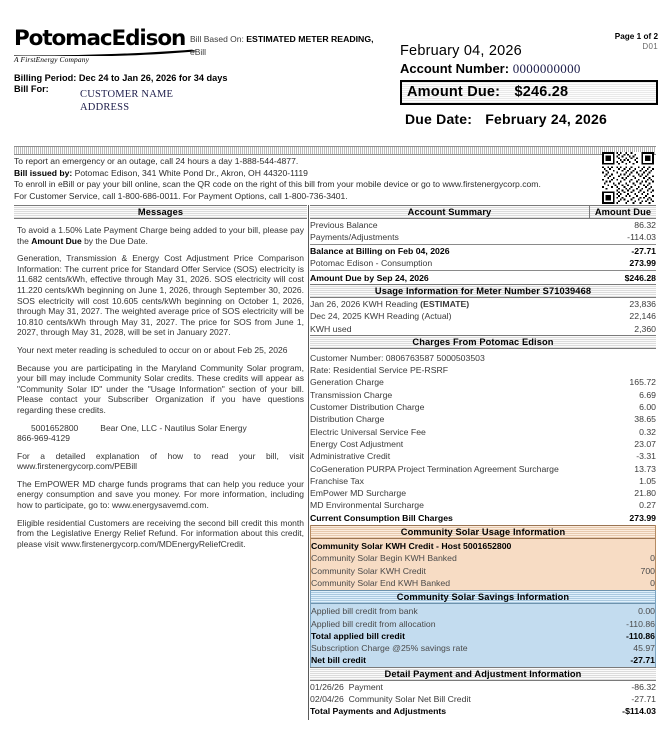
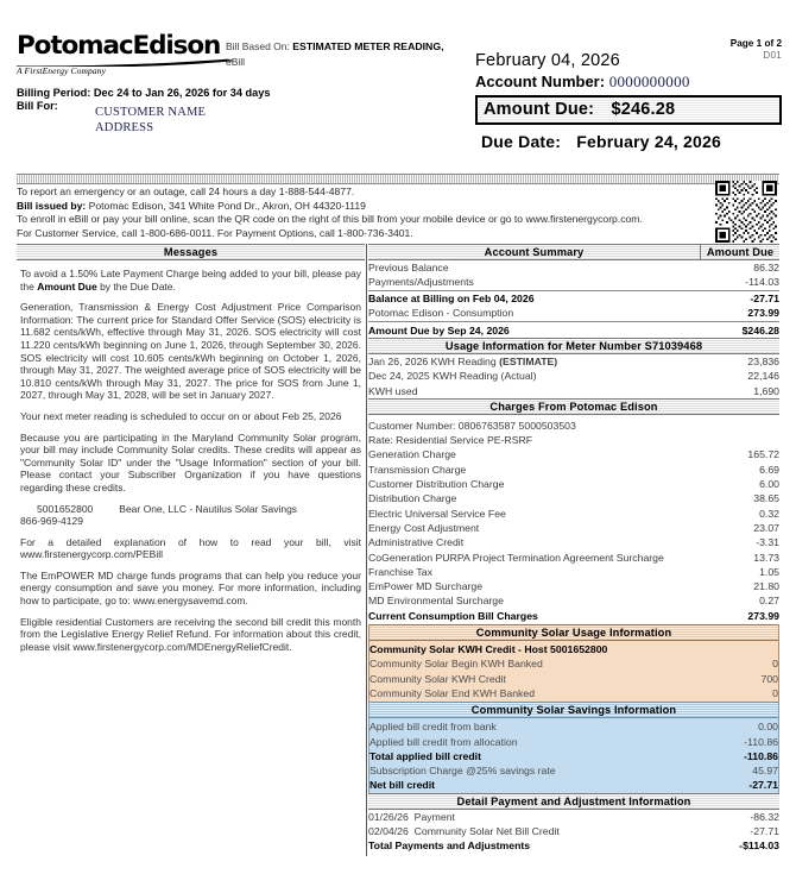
  PotomacEdison
  A FirstEnergy Company
  Bill Based On: ESTIMATED METER READING,
  eBill
  Billing Period: Dec 24 to Jan 26, 2026 for 34 days
  Bill For:
  CUSTOMER NAME
  ADDRESS
  Page 1 of 2
  D01
  February 04, 2026
  Account Number: 0000000000
  Amount Due: $246.28
  Due Date: February 24, 2026
  To report an emergency or an outage, call 24 hours a day 1-888-544-4877.
  Bill issued by: Potomac Edison, 341 White Pond Dr., Akron, OH 44320-1119
  To enroll in eBill or pay your bill online, scan the QR code on the right of this bill from your mobile device or go to www.firstenergycorp.com.
  For Customer Service, call 1-800-686-0011. For Payment Options, call 1-800-736-3401.
  Messages
  To avoid a 1.50% Late Payment Charge being added to your bill, please pay the Amount Due by the Due Date.
  Generation, Transmission & Energy Cost Adjustment Price Comparison Information: The current price for Standard Offer Service (SOS) electricity is 11.682 cents/kWh, effective through May 31, 2026. SOS electricity will cost 11.220 cents/kWh beginning on June 1, 2026, through September 30, 2026. SOS electricity will cost 10.605 cents/kWh beginning on October 1, 2026, through May 31, 2027. The weighted average price of SOS electricity will be 10.810 cents/kWh through May 31, 2027. The price for SOS from June 1, 2027, through May 31, 2028, will be set in January 2027.
  Your next meter reading is scheduled to occur on or about Feb 25, 2026
  Because you are participating in the Maryland Community Solar program, your bill may include Community Solar credits. These credits will appear as "Community Solar ID" under the "Usage Information" section of your bill. Please contact your Subscriber Organization if you have questions regarding these credits.
- 5001652800 Bear One, LLC - Nautilus Solar Energy
+ 5001652800 Bear One, LLC - Nautilus Solar Savings
  866-969-4129
  For a detailed explanation of how to read your bill, visit www.firstenergycorp.com/PEBill
  The EmPOWER MD charge funds programs that can help you reduce your energy consumption and save you money. For more information, including how to participate, go to: www.energysavemd.com.
  Eligible residential Customers are receiving the second bill credit this month from the Legislative Energy Relief Refund. For information about this credit, please visit www.firstenergycorp.com/MDEnergyReliefCredit.
  Account Summary
  Amount Due
  Previous Balance	86.32
  Payments/Adjustments	-114.03
  Balance at Billing on Feb 04, 2026	-27.71
  Potomac Edison - Consumption	273.99
  Amount Due by Sep 24, 2026	$246.28
  Usage Information for Meter Number S71039468
  Jan 26, 2026 KWH Reading (ESTIMATE)	23,836
  Dec 24, 2025 KWH Reading (Actual)	22,146
- KWH used	2,360
+ KWH used	1,690
  Charges From Potomac Edison
  Customer Number: 0806763587 5000503503
  Rate: Residential Service PE-RSRF
  Generation Charge	165.72
  Transmission Charge	6.69
  Customer Distribution Charge	6.00
  Distribution Charge	38.65
  Electric Universal Service Fee	0.32
  Energy Cost Adjustment	23.07
  Administrative Credit	-3.31
  CoGeneration PURPA Project Termination Agreement Surcharge	13.73
  Franchise Tax	1.05
  EmPower MD Surcharge	21.80
  MD Environmental Surcharge	0.27
  Current Consumption Bill Charges	273.99
  Community Solar Usage Information
  Community Solar KWH Credit - Host 5001652800
  Community Solar Begin KWH Banked	0
  Community Solar KWH Credit	700
  Community Solar End KWH Banked	0
  Community Solar Savings Information
  Applied bill credit from bank	0.00
  Applied bill credit from allocation	-110.86
  Total applied bill credit	-110.86
  Subscription Charge @25% savings rate	45.97
  Net bill credit	-27.71
  Detail Payment and Adjustment Information
  01/26/26 Payment	-86.32
  02/04/26 Community Solar Net Bill Credit	-27.71
  Total Payments and Adjustments	-$114.03
